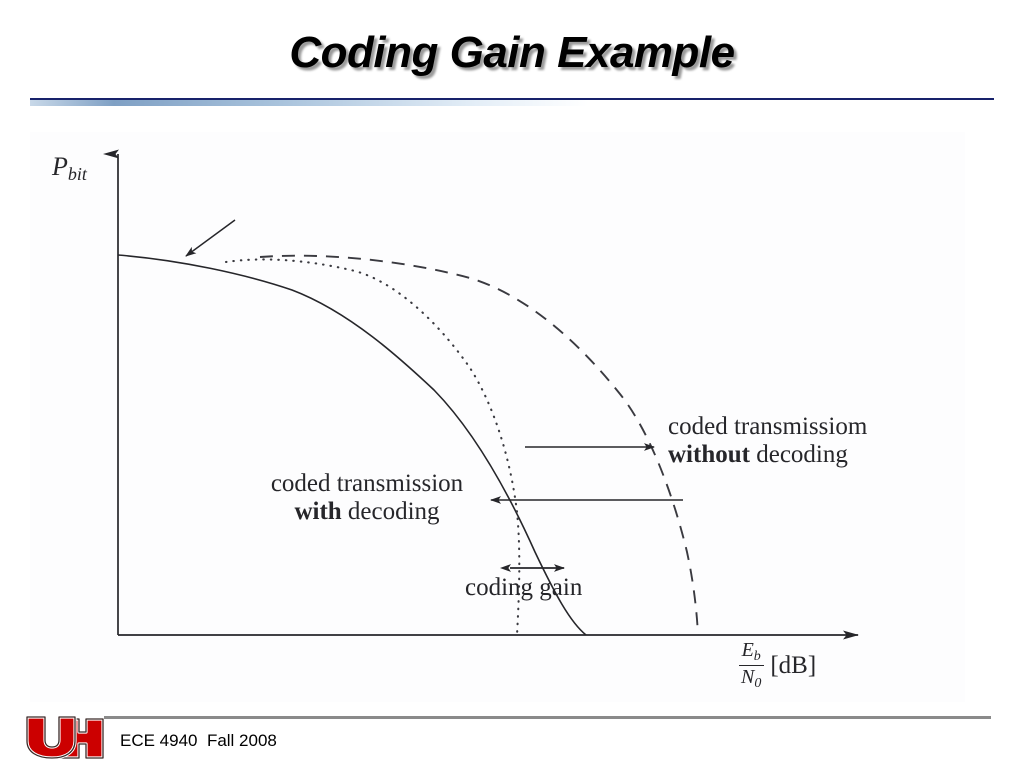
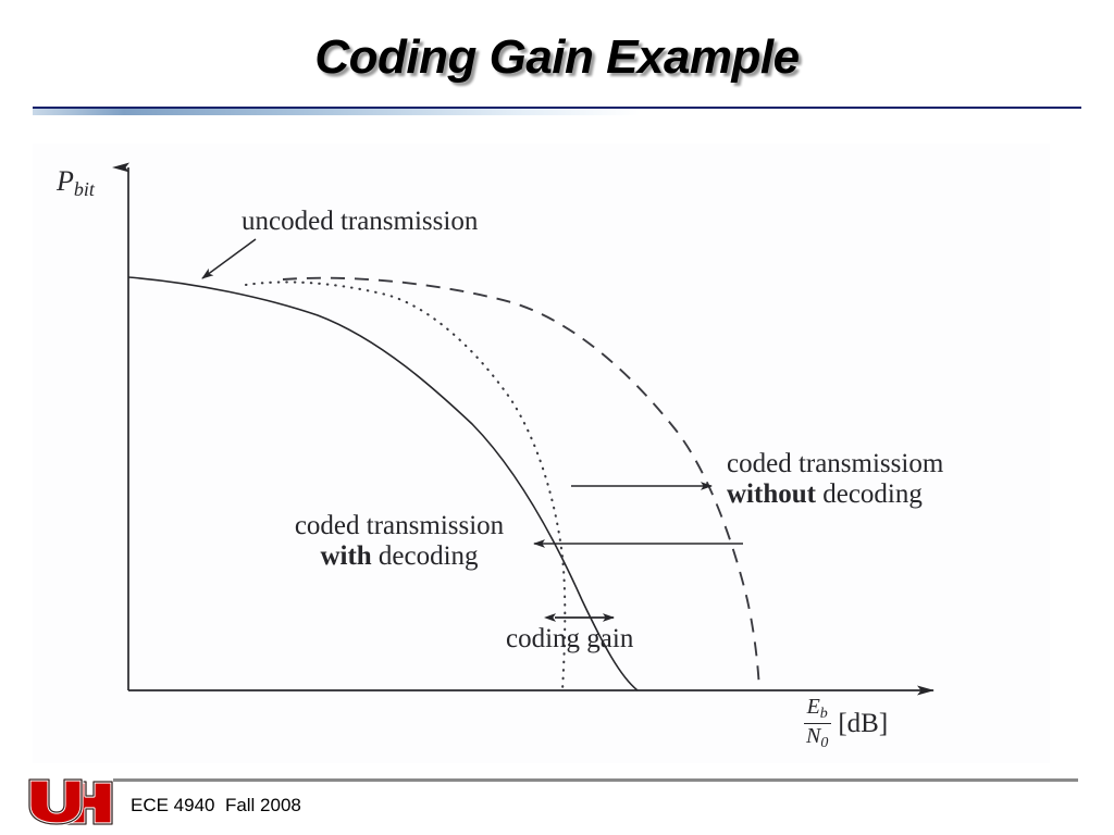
  Coding Gain Example
  Pbit
+ uncoded transmission
  coded transmission
  with decoding
  coded transmissiom
  without decoding
  coding gain
  Eb
  N0
  [dB]
  ECE 4940 Fall 2008
